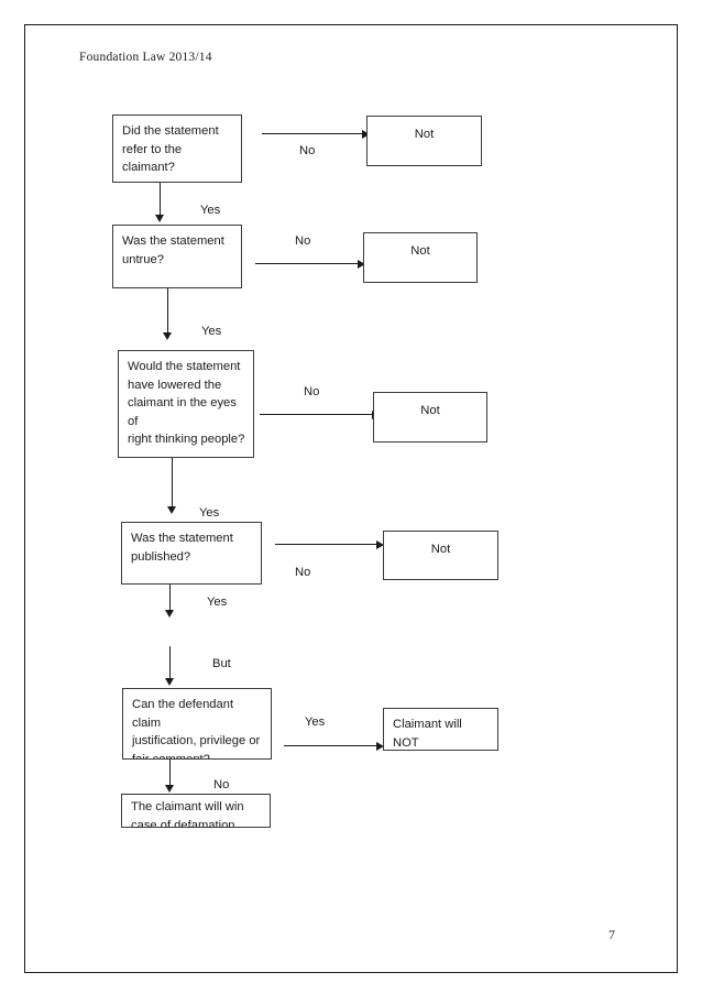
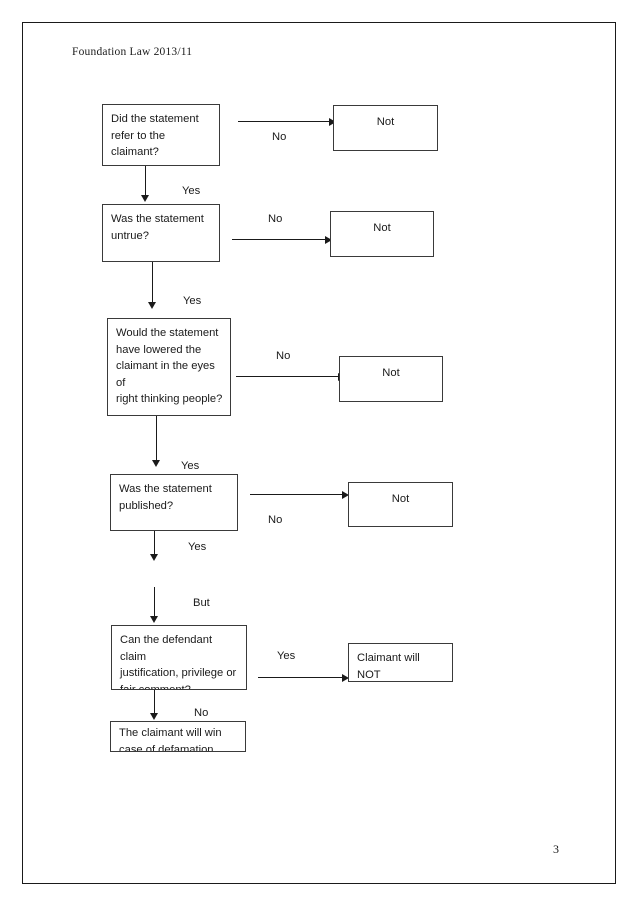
- Foundation Law 2013/14
+ Foundation Law 2013/11
  Did the statement
  refer to the
  claimant?
  No
  Not
  Yes
  Was the statement
  untrue?
  No
  Not
  Yes
  Would the statement
  have lowered the
  claimant in the eyes of
  right thinking people?
  No
  Not
  Yes
  Was the statement
  published?
  No
  Not
  Yes
  But
  Can the defendant claim
  justification, privilege or
  fair comment?
  Yes
  Claimant will NOT
  No
  The claimant will win
  case of defamation
- 7
+ 3
